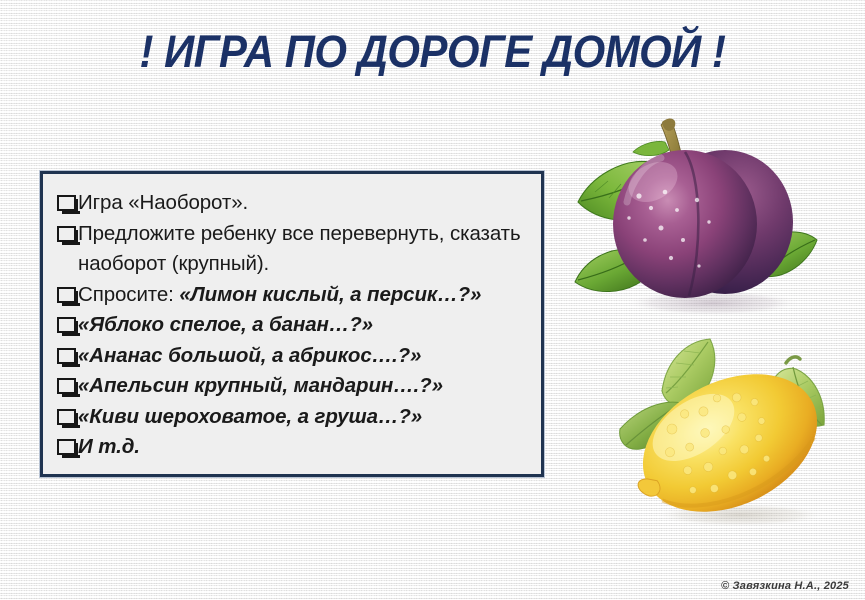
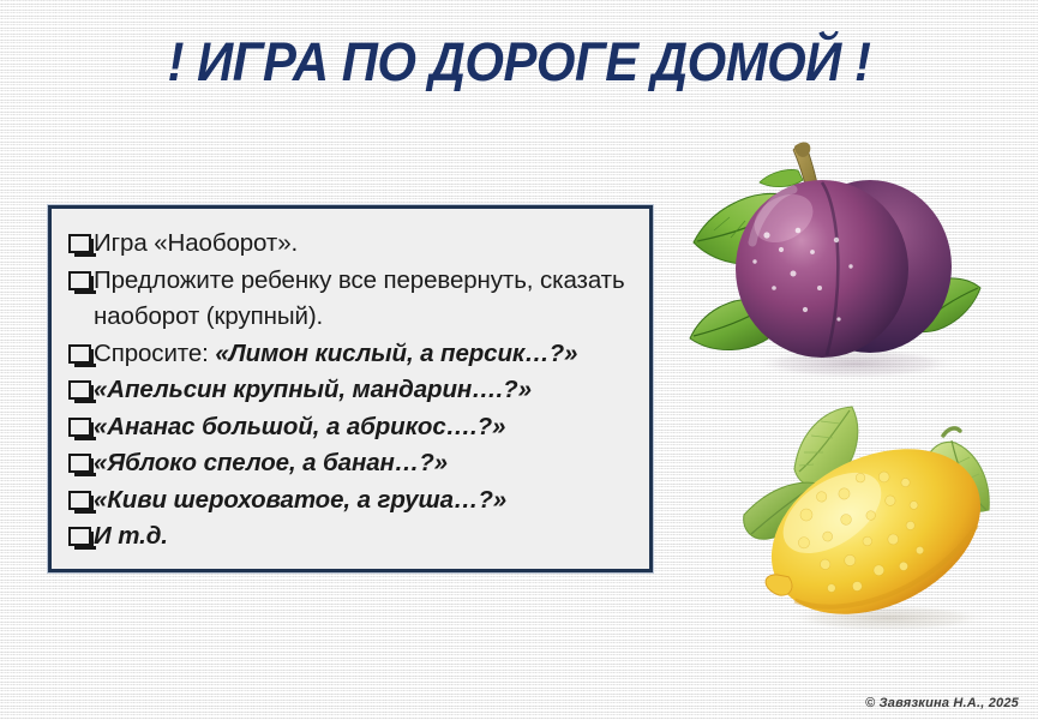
  ! ИГРА ПО ДОРОГЕ ДОМОЙ !
  Игра «Наоборот».
  Предложите ребенку все перевернуть, сказать наоборот (крупный).
  Спросите: «Лимон кислый, а персик…?»
- «Яблоко спелое, а банан…?»
+ «Апельсин крупный, мандарин….?»
  «Ананас большой, а абрикос….?»
- «Апельсин крупный, мандарин….?»
+ «Яблоко спелое, а банан…?»
  «Киви шероховатое, а груша…?»
  И т.д.
  © Завязкина Н.А., 2025
